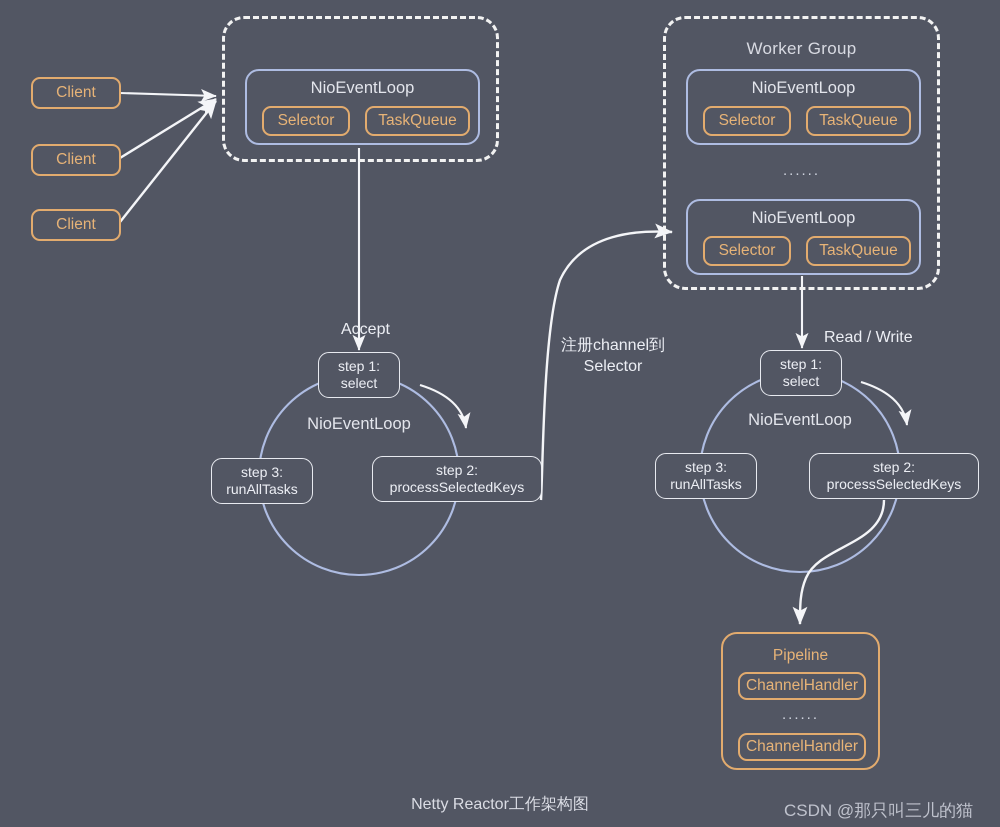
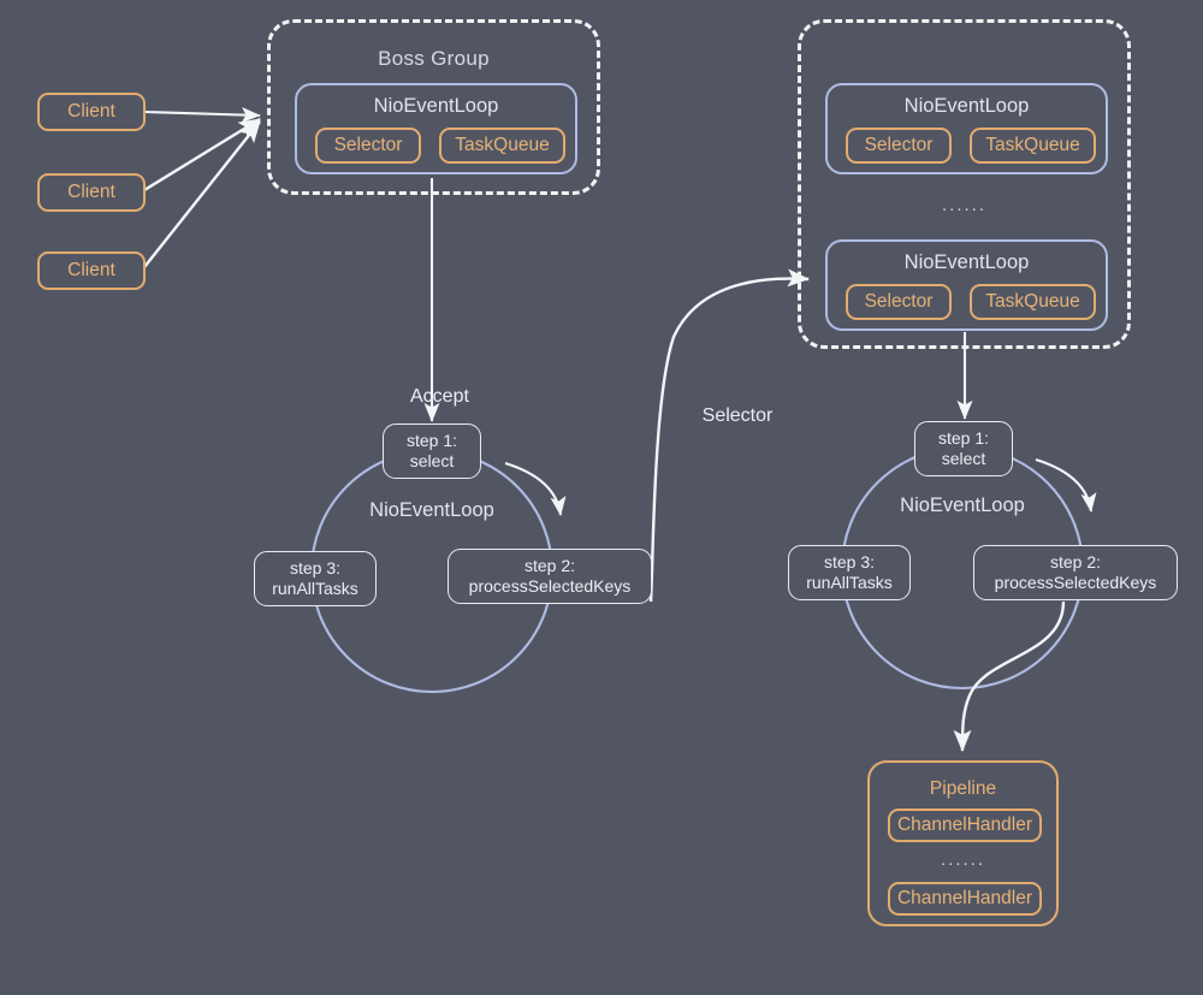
  Client
  Client
  Client
+ Boss Group
  NioEventLoop
  Selector
  TaskQueue
- Worker Group
  NioEventLoop
  Selector
  TaskQueue
  ......
  NioEventLoop
  Selector
  TaskQueue
  Accept
  step 1:
  select
  step 2:
  processSelectedKeys
  step 3:
  runAllTasks
  NioEventLoop
- 注册channel到
  Selector
- Read / Write
  step 1:
  select
  step 2:
  processSelectedKeys
  step 3:
  runAllTasks
  NioEventLoop
  Pipeline
  ChannelHandler
  ......
  ChannelHandler
- Netty Reactor工作架构图
- CSDN @那只叫三儿的猫
